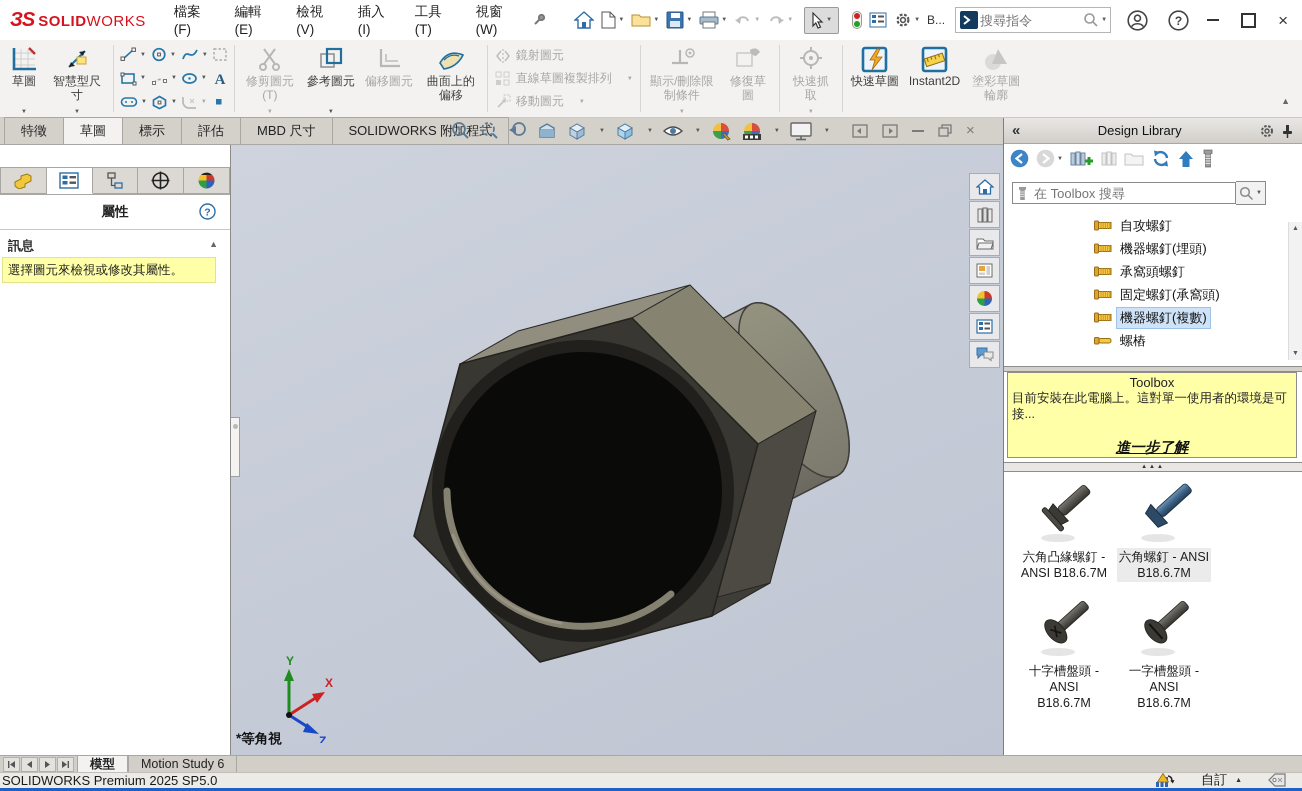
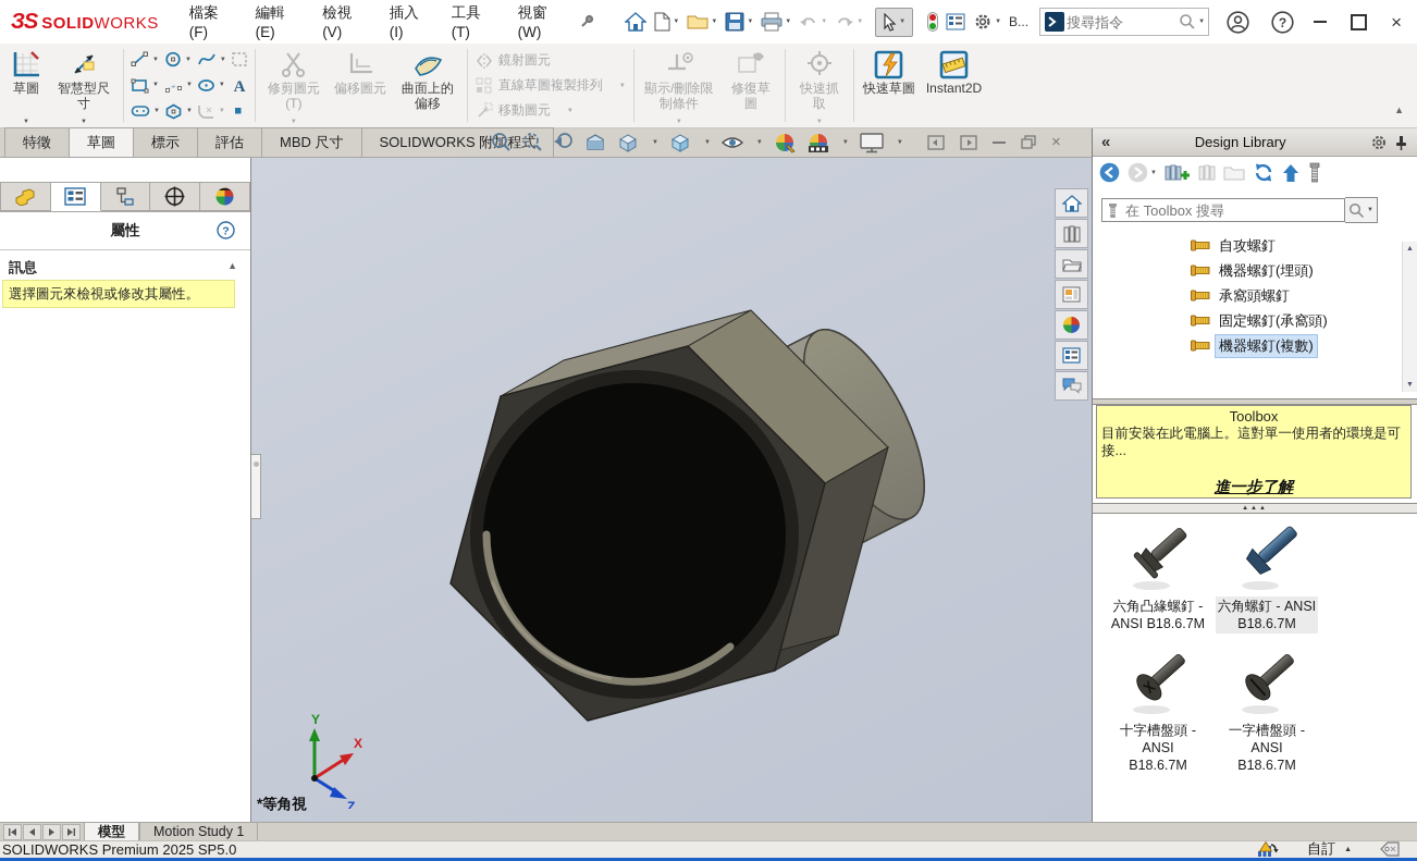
  ЗS
  SOLID
  WORKS
  檔案(F)
  編輯(E)
  檢視(V)
  插入(I)
  工具(T)
  視窗(W)
  B...
  搜尋指令
  ?
  ×
  草圖
  智慧型尺寸
  A
  修剪圖元(T)
- 參考圖元
  偏移圖元
  曲面上的偏移
  鏡射圖元
  直線草圖複製排列
  移動圖元
  顯示/刪除限制條件
  修復草圖
  快速抓取
  快速草圖
  Instant2D
- 塗彩草圖輪廓
  ▲
  特徵
  草圖
  標示
  評估
  MBD 尺寸
  SOLIDWORKS 附加程式
  ×
  屬性
  ?
  訊息
  ▲
  選擇圖元來檢視或修改其屬性。
  Y
  X
  Z
  *等角視
  «
  Design Library
  在 Toolbox 搜尋
  自攻螺釘
  機器螺釘(埋頭)
  承窩頭螺釘
  固定螺釘(承窩頭)
  機器螺釘(複數)
- 螺樁
  Toolbox
  目前安裝在此電腦上。這對單一使用者的環境是可接...
  進一步了解
  六角凸緣螺釘 -
  ANSI B18.6.7M
  六角螺釘 - ANSI
  B18.6.7M
  十字槽盤頭 - ANSI
  B18.6.7M
  一字槽盤頭 - ANSI
  B18.6.7M
  模型
- Motion Study 6
+ Motion Study 1
  SOLIDWORKS Premium 2025 SP5.0
  自訂
